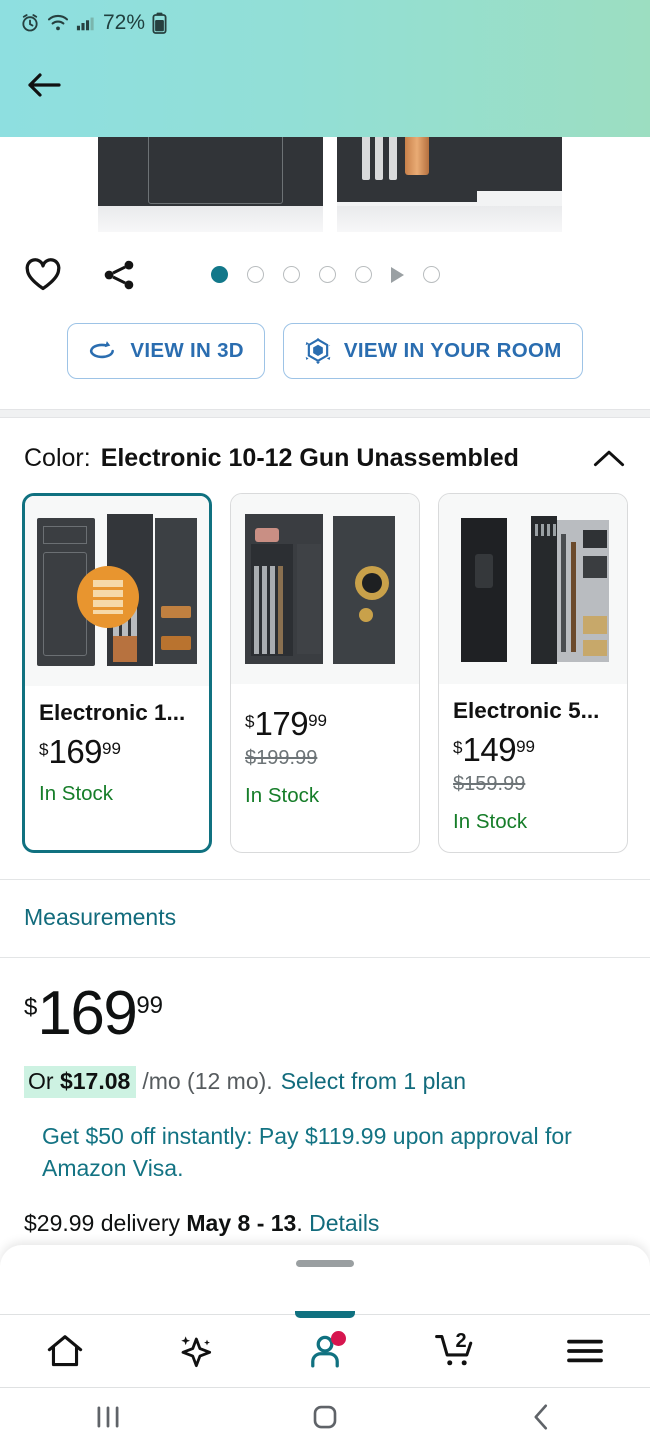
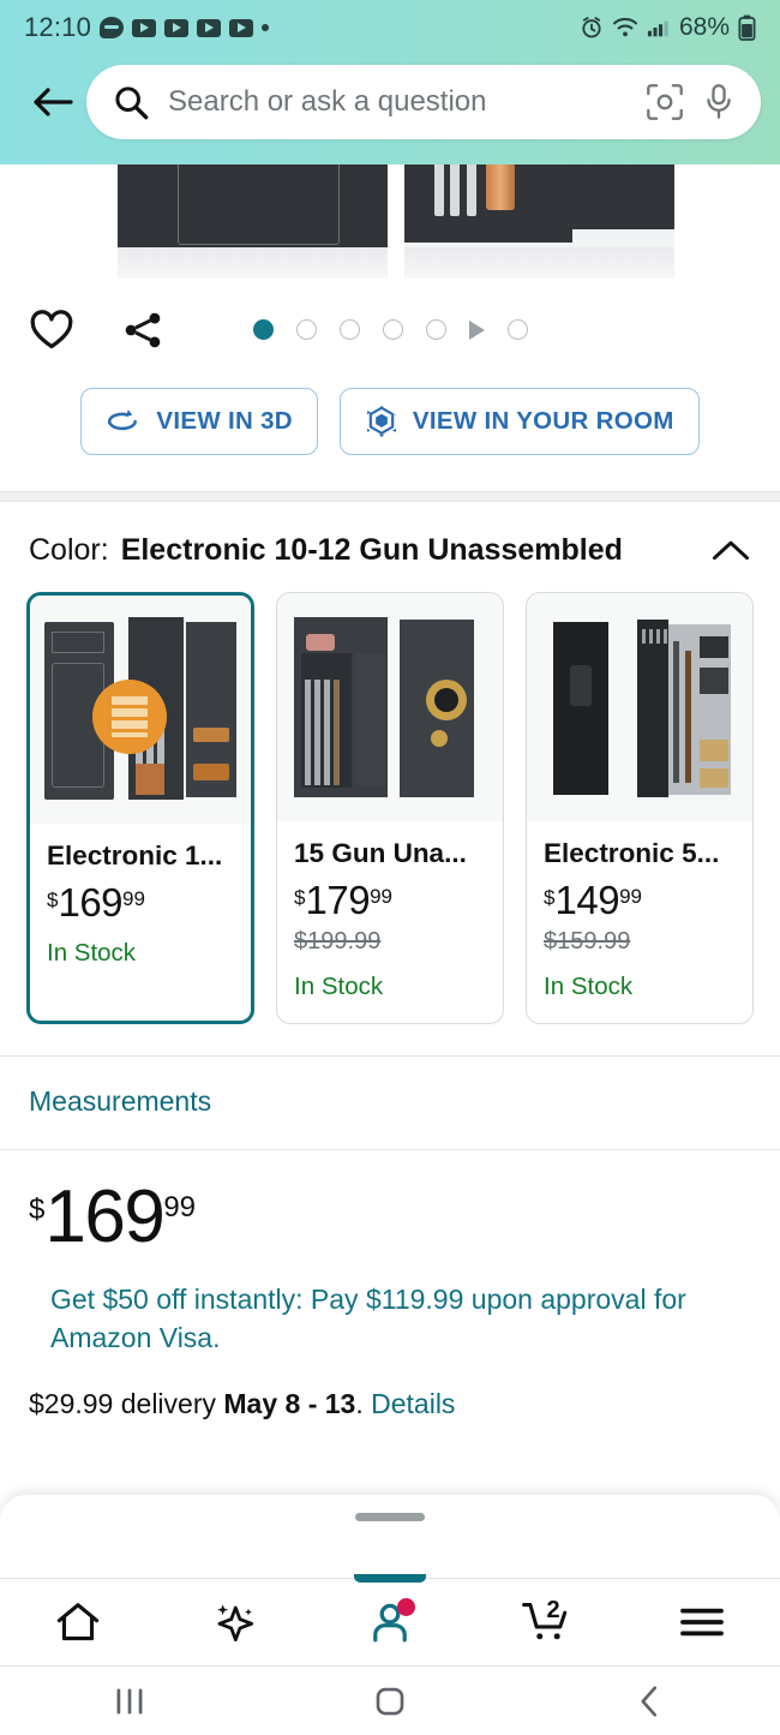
+ 12:10
- 72%
+ 68%
+ Search or ask a question
  VIEW IN 3D
  VIEW IN YOUR ROOM
  Color:
  Electronic 10-12 Gun Unassembled
  Electronic 1...
  $
  169
  99
  In Stock
+ 15 Gun Una...
  $
  179
  99
  $199.99
  In Stock
  Electronic 5...
  $
  149
  99
  $159.99
  In Stock
  Measurements
  $
  169
  99
- Or $17.08
- /mo (12 mo).
- Select from 1 plan
  Get $50 off instantly: Pay $119.99 upon approval for Amazon Visa.
  $29.99 delivery May 8 - 13. Details
  2
